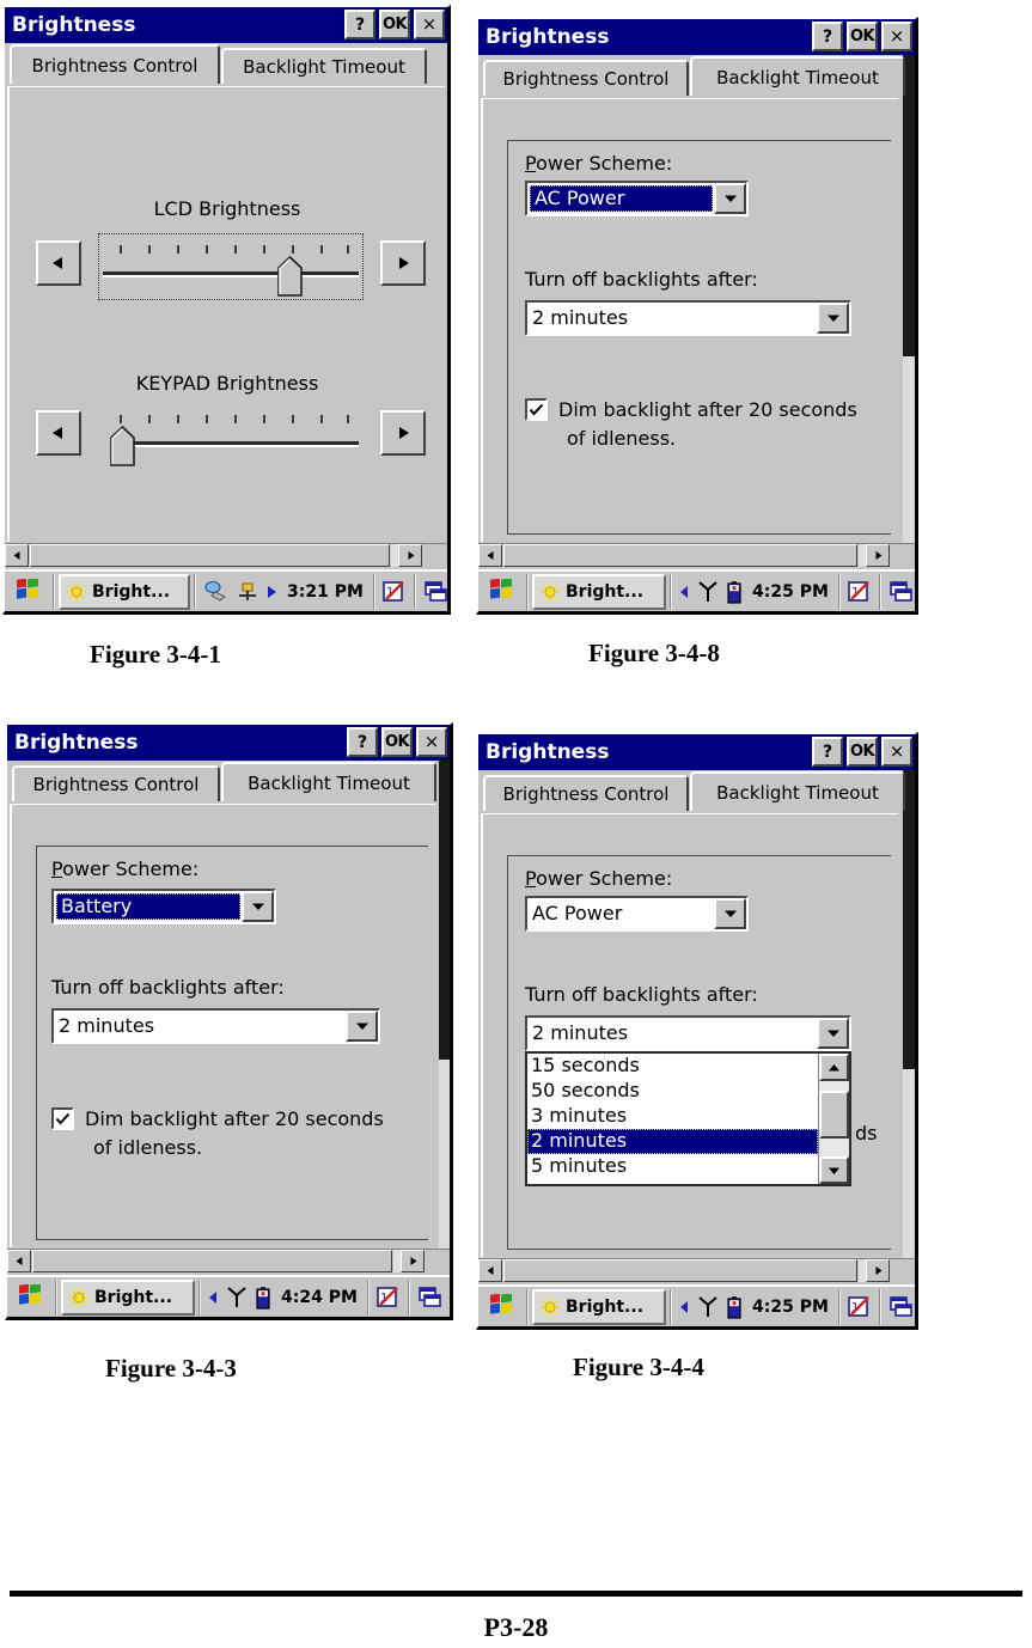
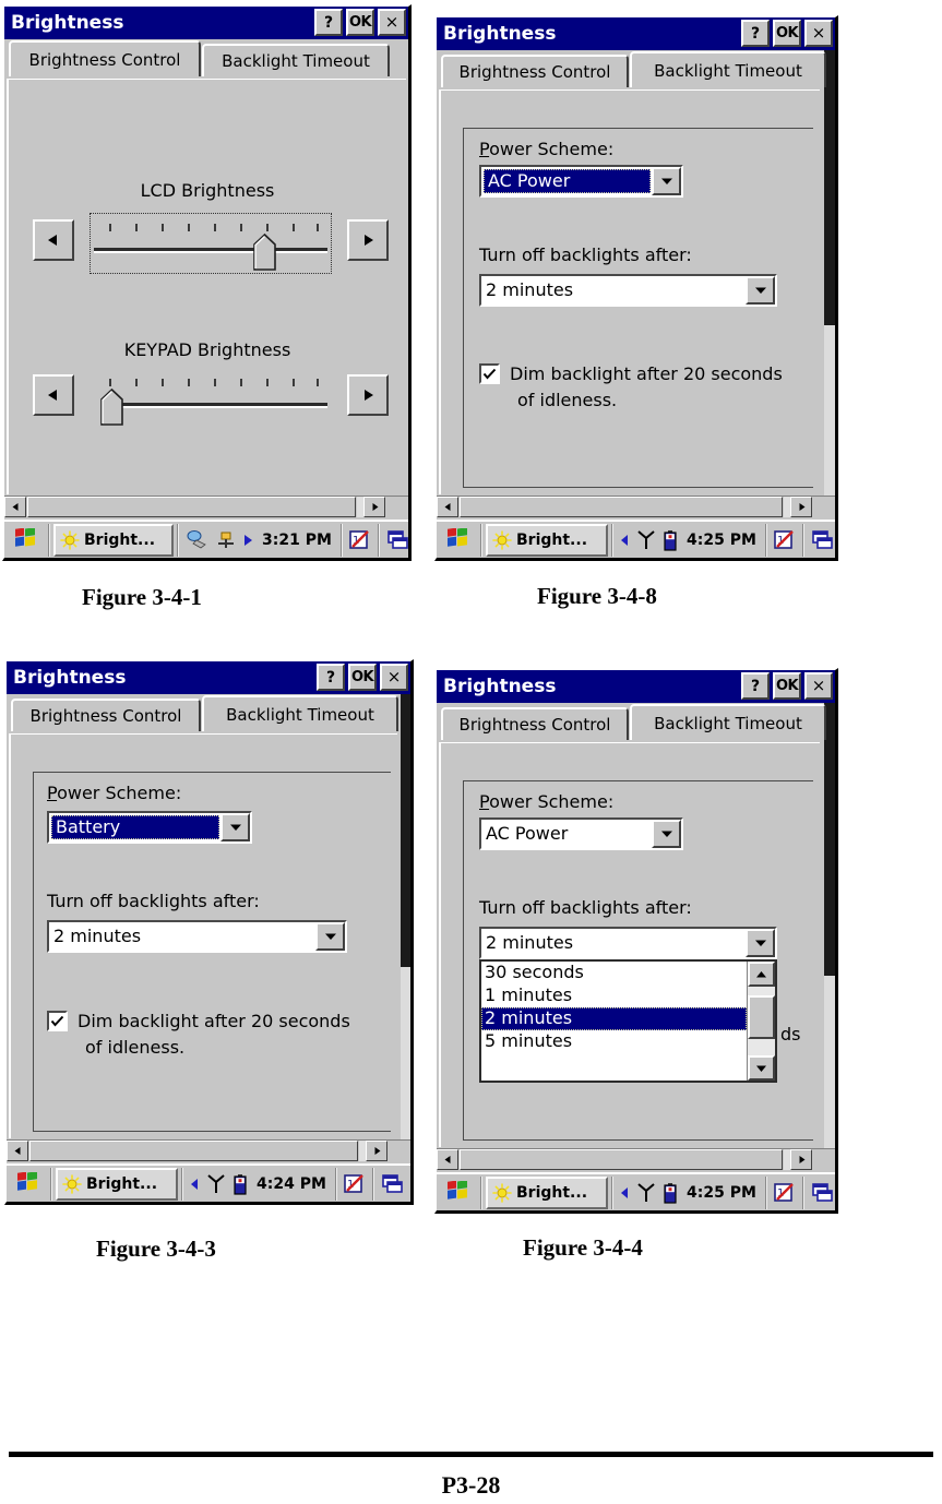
  Brightness
  ?
  OK
  ×
  Brightness Control
  Backlight Timeout
  LCD Brightness
  KEYPAD Brightness
  Bright...
  3:21 PM
  1
  Brightness
  ?
  OK
  ×
  Brightness Control
  Backlight Timeout
  Power Scheme:
  AC Power
  Turn off backlights after:
  2 minutes
  Dim backlight after 20 seconds
  of idleness.
  Bright...
  4:25 PM
  1
  Brightness
  ?
  OK
  ×
  Brightness Control
  Backlight Timeout
  Power Scheme:
  Battery
  Turn off backlights after:
  2 minutes
  Dim backlight after 20 seconds
  of idleness.
  Bright...
  4:24 PM
  1
  Brightness
  ?
  OK
  ×
  Brightness Control
  Backlight Timeout
  Power Scheme:
  AC Power
  Turn off backlights after:
  2 minutes
  ds
- 15 seconds
- 50 seconds
+ 30 seconds
- 3 minutes
+ 1 minutes
  2 minutes
  5 minutes
  Bright...
  4:25 PM
  1
  Figure 3-4-1
  Figure 3-4-8
  Figure 3-4-3
  Figure 3-4-4
  P3-28
